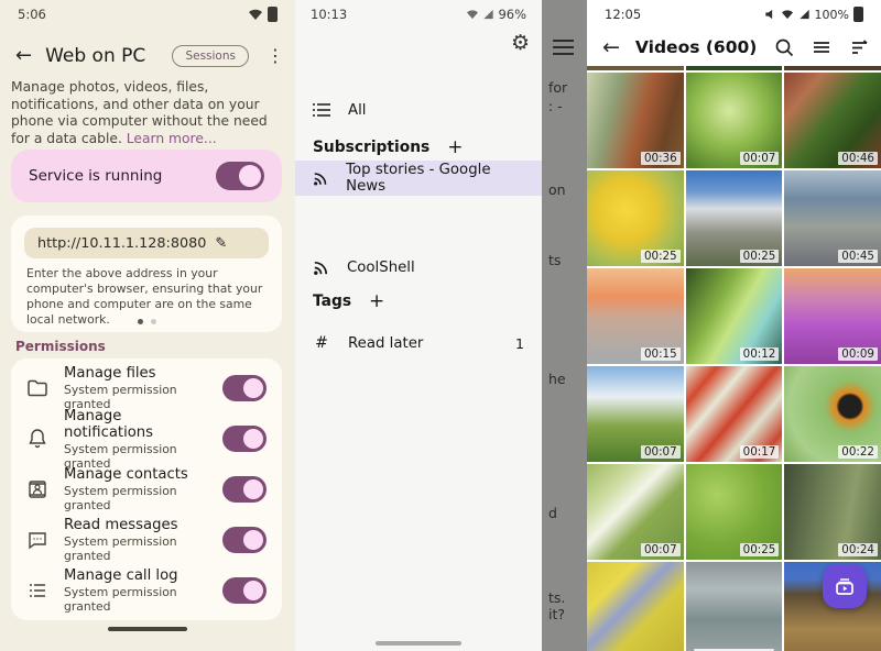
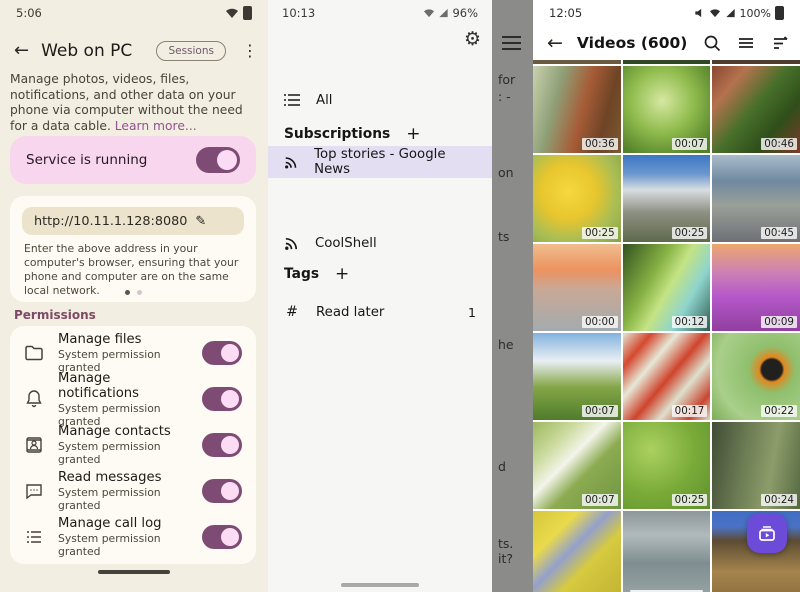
  5:06
  ←
  Web on PC
  Sessions
  ⋮
  Manage photos, videos, files, notifications, and other data on your phone via computer without the need for a data cable. Learn more...
  Service is running
  http://10.11.1.128:8080
  ✎
  Enter the above address in your computer's browser, ensuring that your phone and computer are on the same local network.
  Permissions
  Manage files
  System permission granted
  Manage notifications
  System permission granted
  Manage contacts
  System permission granted
  Read messages
  System permission granted
  Manage call log
  System permission granted
  10:13
  96%
  ⚙
  All
  Subscriptions
  +
  Top stories - Google News
  CoolShell
  Tags
  +
  #
  Read later
  1
  for
  : -
  on
  ts
  he
  d
  ts.
  it?
  12:05
  100%
  ←
  Videos (600)
  00:36
  00:07
  00:46
  00:25
  00:25
  00:45
- 00:15
+ 00:00
  00:12
  00:09
  00:07
  00:17
  00:22
  00:07
  00:25
  00:24
